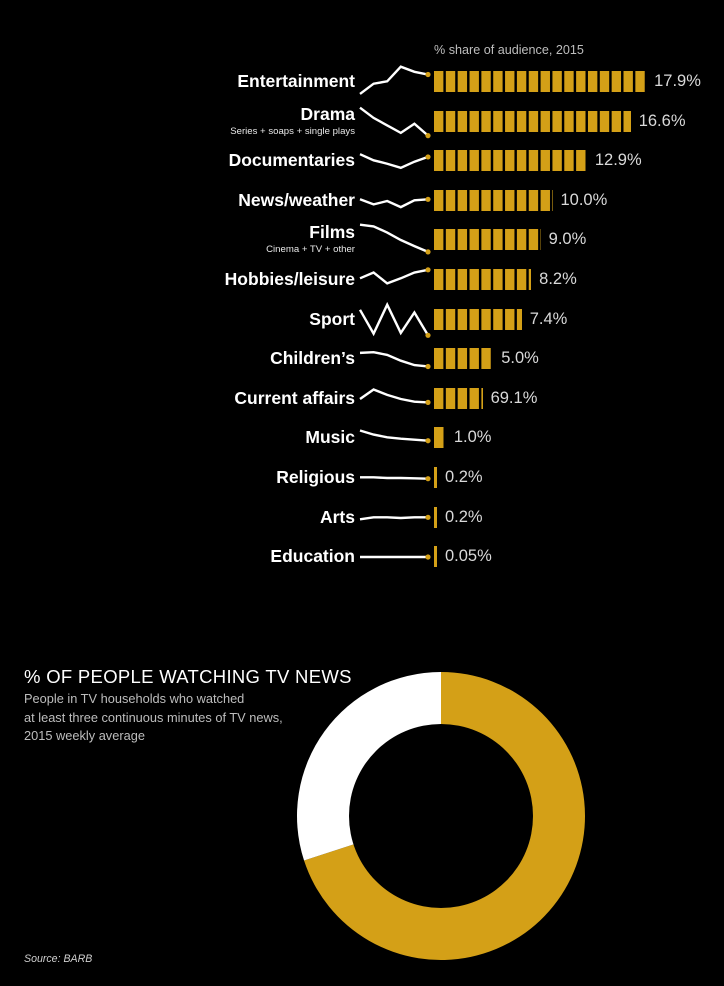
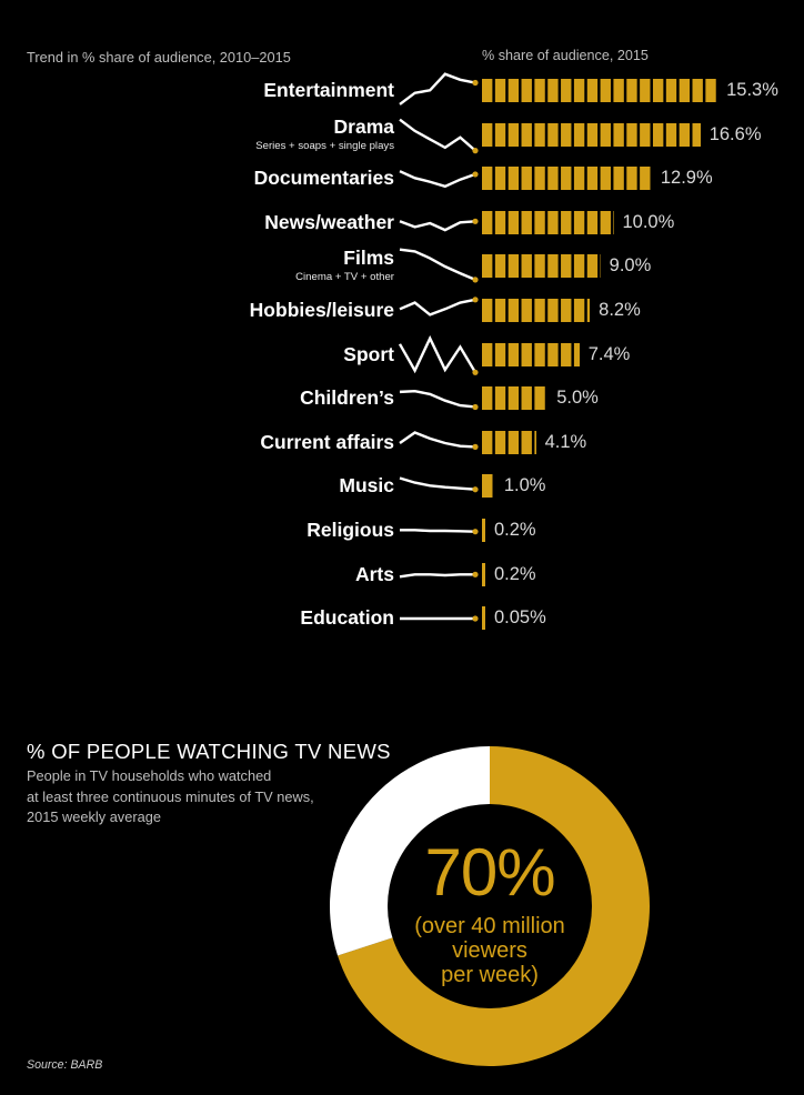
+ Trend in % share of audience, 2010–2015
  % share of audience, 2015
  Entertainment
- 17.9%
+ 15.3%
  Drama
  Series + soaps + single plays
  16.6%
  Documentaries
  12.9%
  News/weather
  10.0%
  Films
  Cinema + TV + other
  9.0%
  Hobbies/leisure
  8.2%
  Sport
  7.4%
  Children’s
  5.0%
  Current affairs
- 69.1%
+ 4.1%
  Music
  1.0%
  Religious
  0.2%
  Arts
  0.2%
  Education
  0.05%
  % OF PEOPLE WATCHING TV NEWS
  People in TV households who watched
  at least three continuous minutes of TV news,
  2015 weekly average
+ 70%
+ (over 40 million
+ viewers
+ per week)
  Source: BARB
